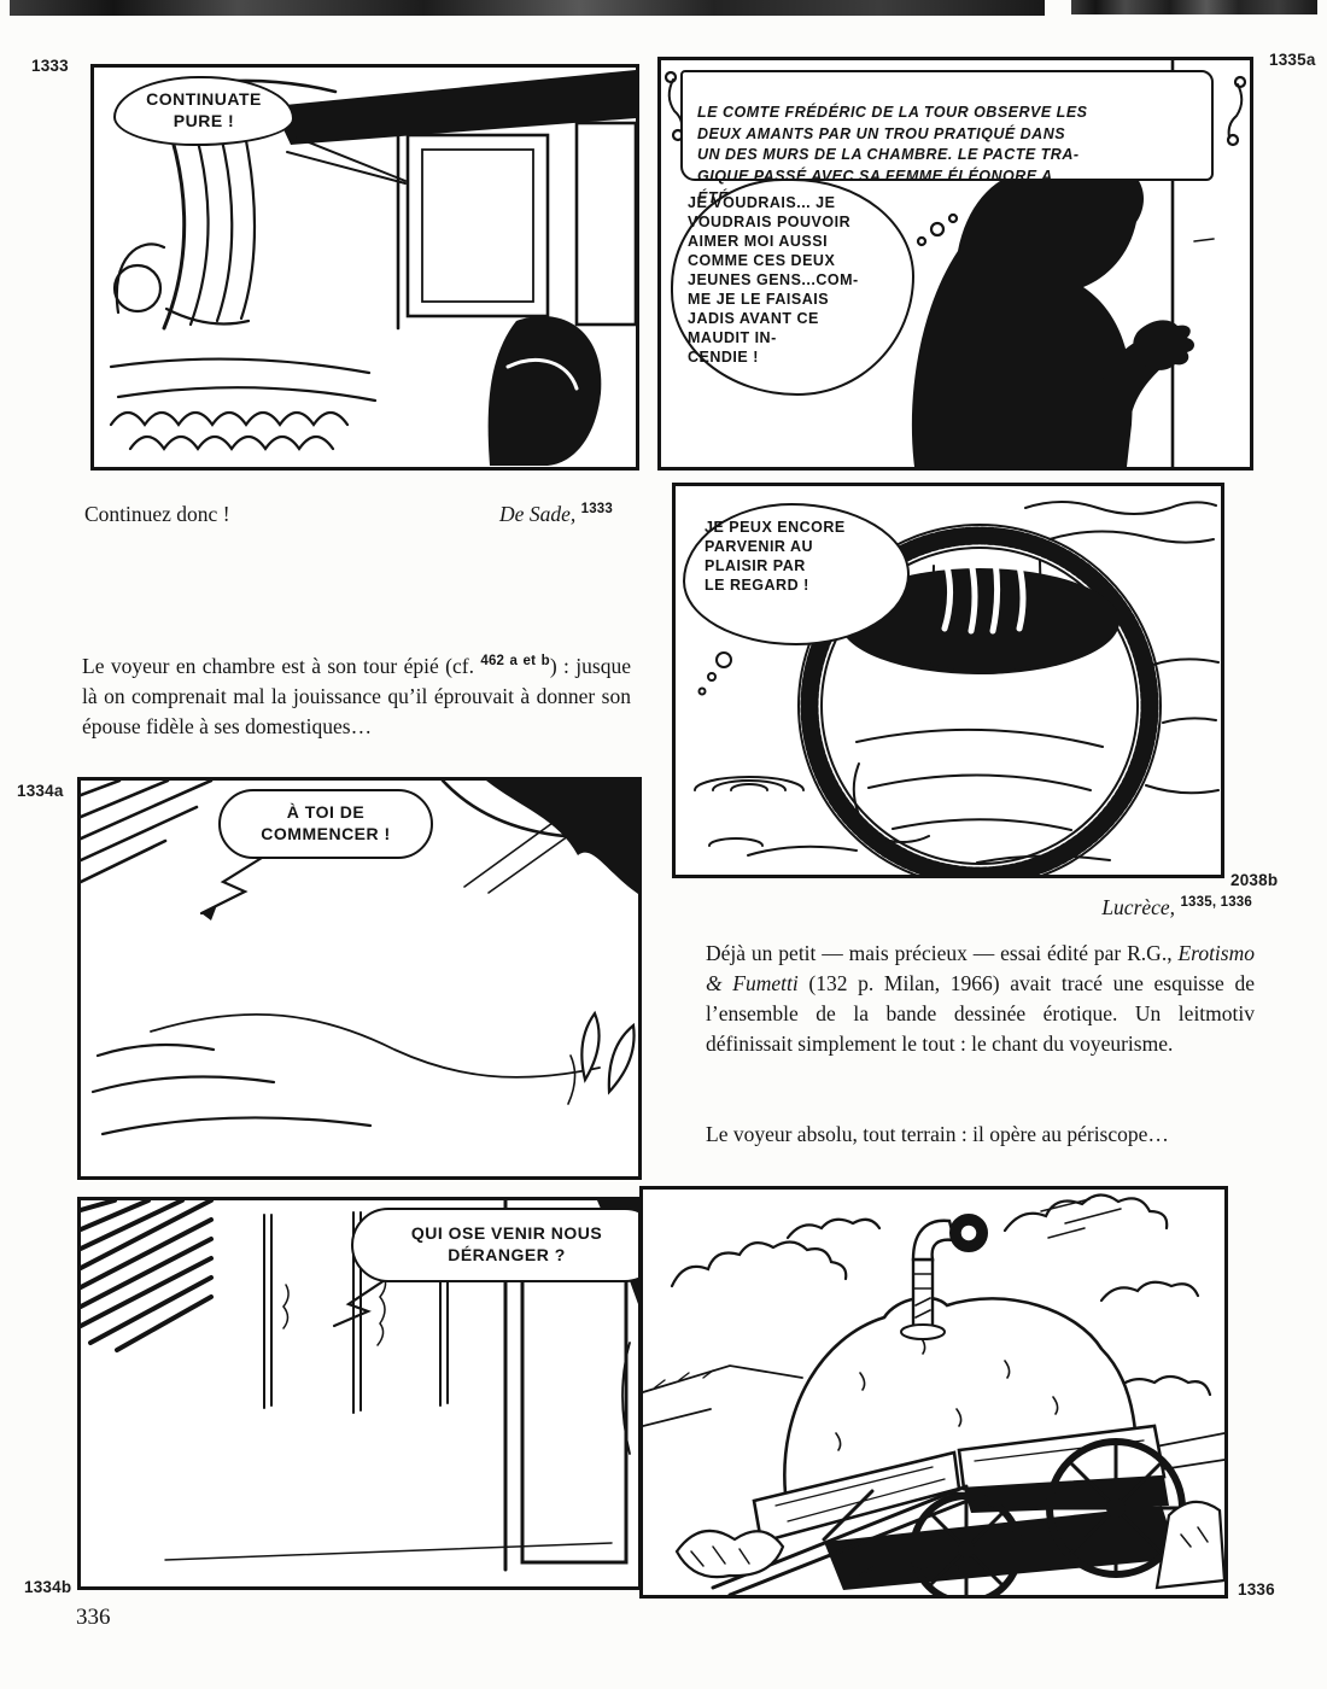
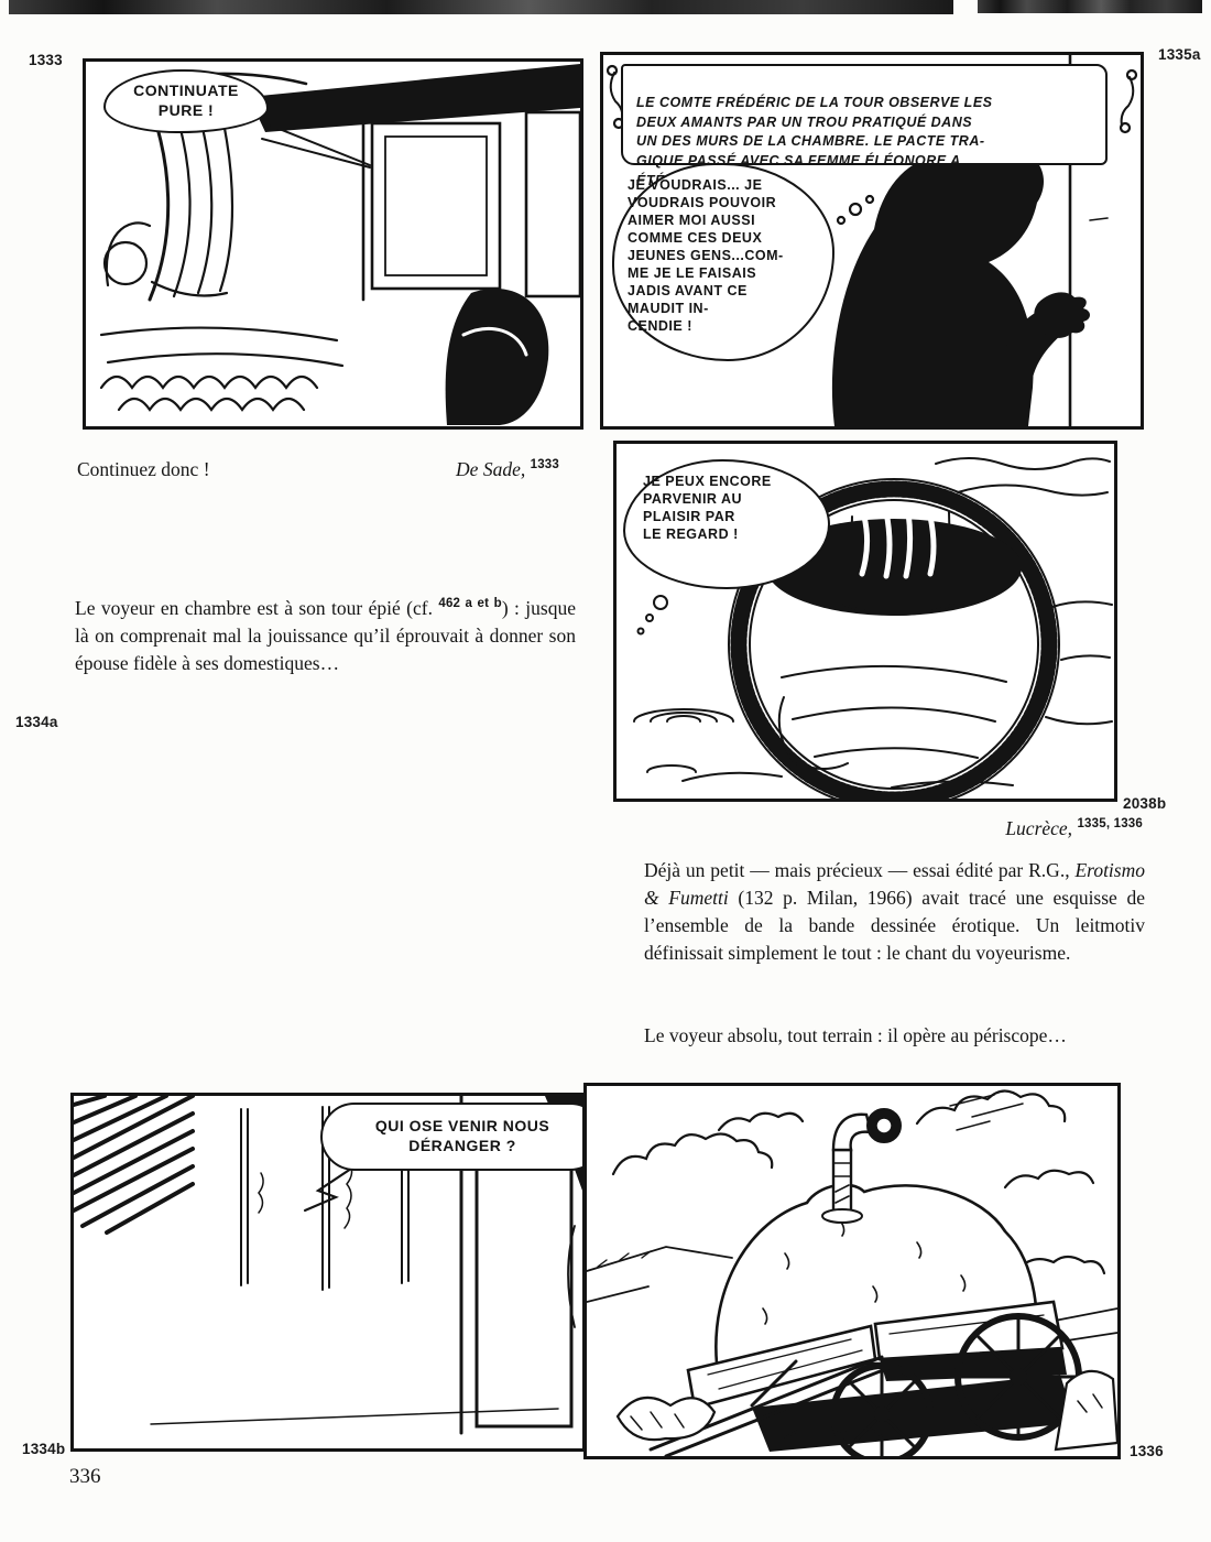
  1333
  CONTINUATE
  PURE !
  Continuez donc !
  De Sade, 1333
  Le voyeur en chambre est à son tour épié (cf. 462 a et b) : jusque là on comprenait mal la jouissance qu’il éprouvait à donner son épouse fidèle à ses domestiques…
  1334a
- À TOI DE
- COMMENCER !
  QUI OSE VENIR NOUS
  DÉRANGER ?
  1334b
  336
  1335a
  LE COMTE FRÉDÉRIC DE LA TOUR OBSERVE LES
  DEUX AMANTS PAR UN TROU PRATIQUÉ DANS
  UN DES MURS DE LA CHAMBRE. LE PACTE TRA-
  GIQUE PASSÉ AVEC SA FEMME ÉLÉONORE A
  JE VOUDRAIS... JE
  VOUDRAIS POUVOIR
  AIMER MOI AUSSI
  COMME CES DEUX
  JEUNES GENS...COM-
  ME JE LE FAISAIS
  JADIS AVANT CE
  MAUDIT IN-
  CENDIE !
  JE PEUX ENCORE
  PARVENIR AU
  PLAISIR PAR
  LE REGARD !
  2038b
  Lucrèce, 1335, 1336
  Déjà un petit — mais précieux — essai édité par R.G., Erotismo & Fumetti (132 p. Milan, 1966) avait tracé une esquisse de l’ensemble de la bande dessinée érotique. Un leitmotiv définissait simplement le tout : le chant du voyeurisme.
  Le voyeur absolu, tout terrain : il opère au périscope…
  1336
